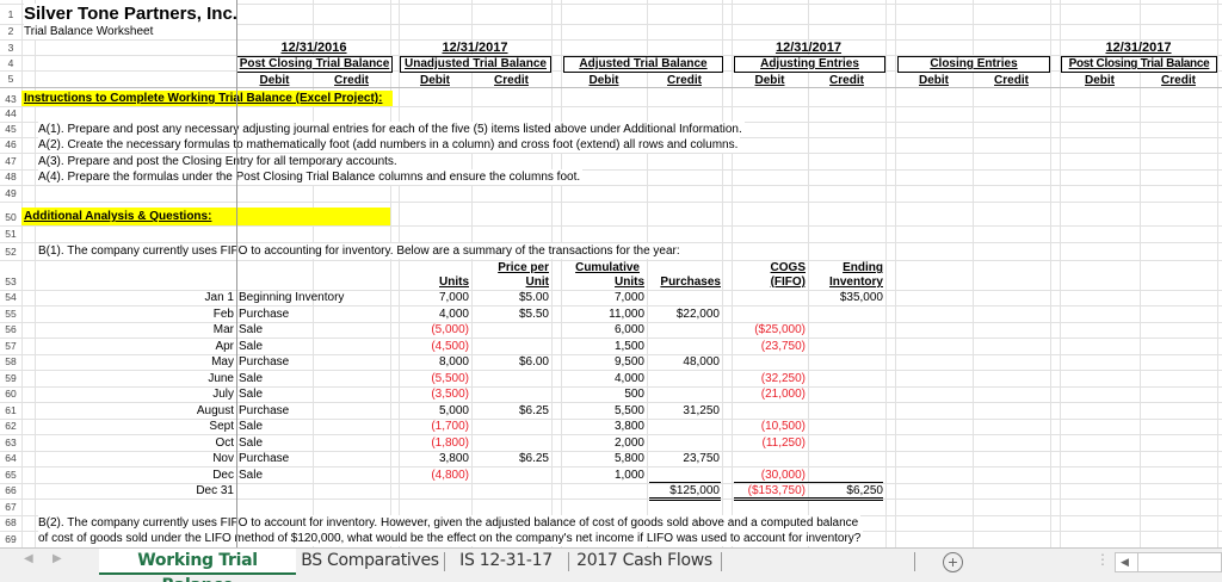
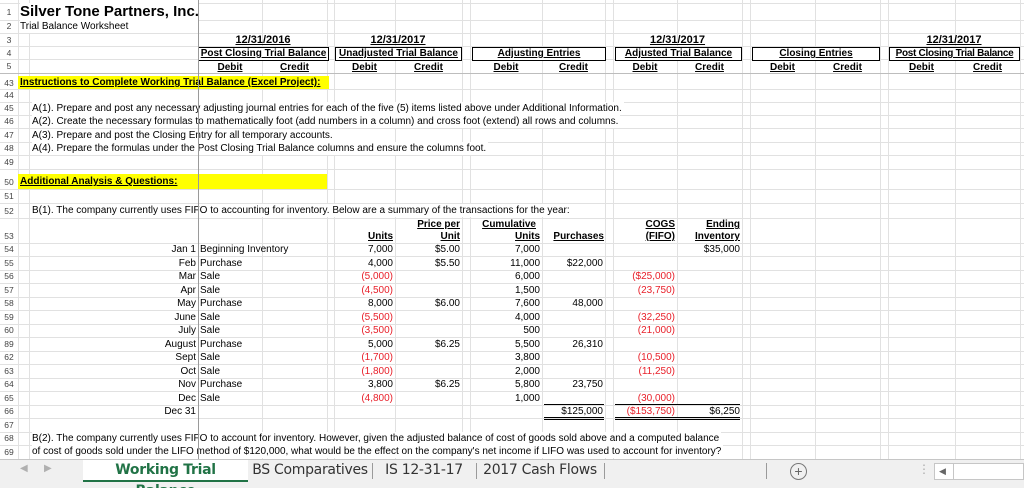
  1
  2
  3
  4
  5
  43
  44
  45
  46
  47
  48
  49
  50
  51
  52
  53
  54
  55
  56
  57
  58
  59
  60
- 61
+ 89
  62
  63
  64
  65
  66
  67
  68
  69
  Silver Tone Partners, Inc.
  Trial Balance Worksheet
  12/31/2016
  Post Closing Trial Balance
  Debit
  Credit
  12/31/2017
  Unadjusted Trial Balance
  Debit
  Credit
- Adjusted Trial Balance
+ Adjusting Entries
  Debit
  Credit
  12/31/2017
- Adjusting Entries
+ Adjusted Trial Balance
  Debit
  Credit
  Closing Entries
  Debit
  Credit
  12/31/2017
  Post Closing Trial Balance
  Debit
  Credit
  Instructions to Complete Working Tril Balance (Excel Project):
  A(1). Prepare and post any necessar adjusting journal entries for each of the five (5) items listed above under Additional Information.
  A(2). Create the necessary formulas to mathematically foot (add numbers in a column) and cross foot (extend) all rows and columns.
  A(3). Prepare and post the Closing Etry for all temporary accounts.
  A(4). Prepare the formulas under the Post Closing Trial Balance columns and ensure the columns foot.
  Additional Analysis & Questions:
  B(1). The company currently uses FIFO to accounting for inventory. Below are a summary of the transactions for the year:
  Units
  Price per
  Unit
  Cumulative
  Units
  Purchases
  COGS
  (FIFO)
  Ending
  Inventory
  Jan 1
  Beginning Inventory
  7,000
  $5.00
  7,000
  $35,000
  Feb
  Purchase
  4,000
  $5.50
  11,000
  $22,000
  Mar
  Sale
  (5,000)
  6,000
  ($25,000)
  Apr
  Sale
  (4,500)
  1,500
  (23,750)
  May
  Purchase
  8,000
  $6.00
- 9,500
+ 7,600
  48,000
  June
  Sale
  (5,500)
  4,000
  (32,250)
  July
  Sale
  (3,500)
  500
  (21,000)
  August
  Purchase
  5,000
  $6.25
  5,500
- 31,250
+ 26,310
  Sept
  Sale
  (1,700)
  3,800
  (10,500)
  Oct
  Sale
  (1,800)
  2,000
  (11,250)
  Nov
  Purchase
  3,800
  $6.25
  5,800
  23,750
  Dec
  Sale
  (4,800)
  1,000
  (30,000)
  Dec 31
  $125,000
  ($153,750)
  $6,250
  B(2). The company currently uses FIFO to account for inventory. However, given the adjusted balance of cost of goods sold above and a computed balance
  of cost of goods sold under the LIFO method of $120,000, what would be the effect on the company's net income if LIFO was used to account for inventory?
  ◀
  ▶
  BS Comparatives
  IS 12-31-17
  2017 Cash Flows
  +
  ⋮
  ◀
